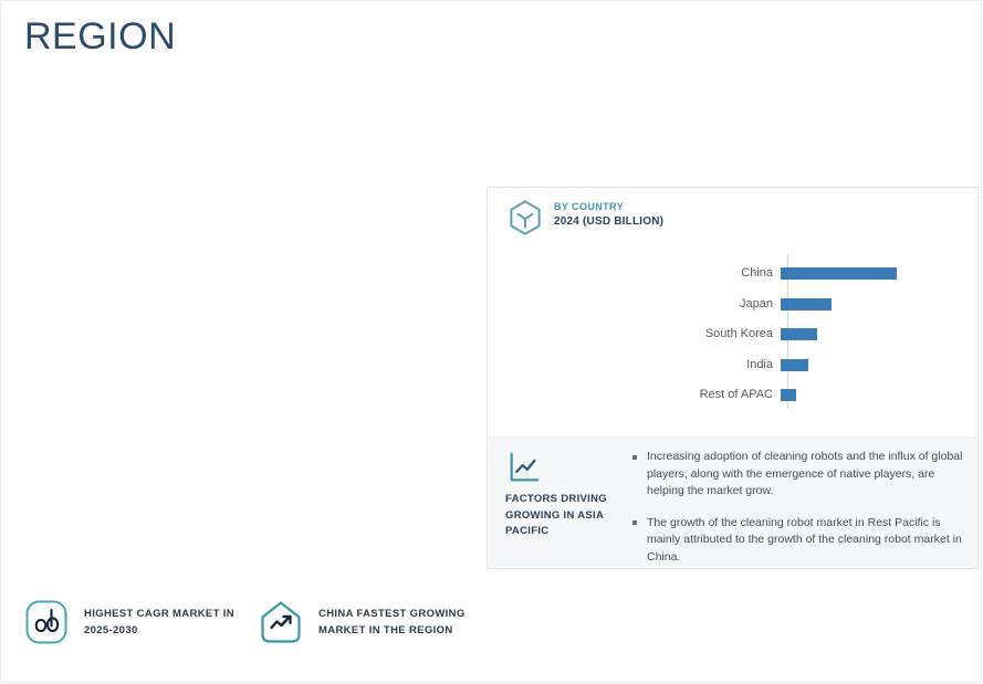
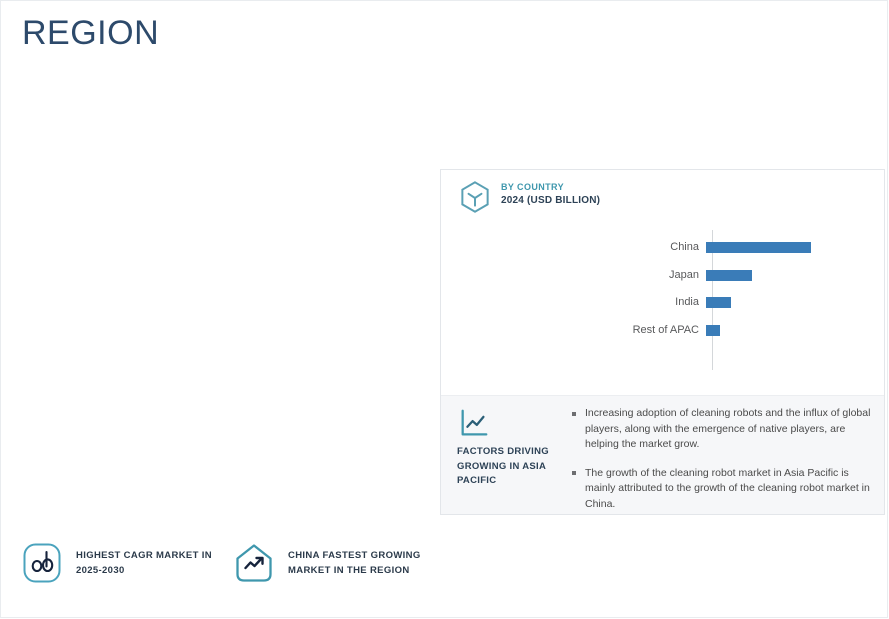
  REGION
  BY COUNTRY
  2024 (USD BILLION)
  China
  Japan
- South Korea
  India
  Rest of APAC
  FACTORS DRIVING GROWING IN ASIA PACIFIC
  Increasing adoption of cleaning robots and the influx of global players, along with the emergence of native players, are helping the market grow.
- The growth of the cleaning robot market in Rest Pacific is mainly attributed to the growth of the cleaning robot market in China.
+ The growth of the cleaning robot market in Asia Pacific is mainly attributed to the growth of the cleaning robot market in China.
  HIGHEST CAGR MARKET IN 2025-2030
  CHINA FASTEST GROWING MARKET IN THE REGION
